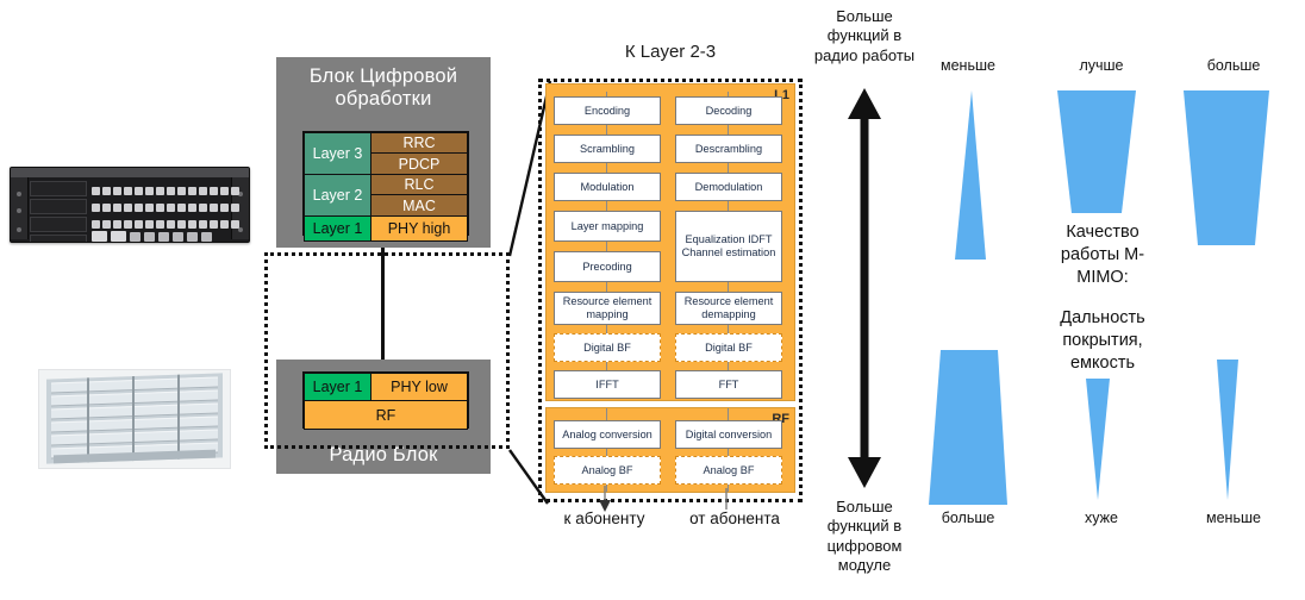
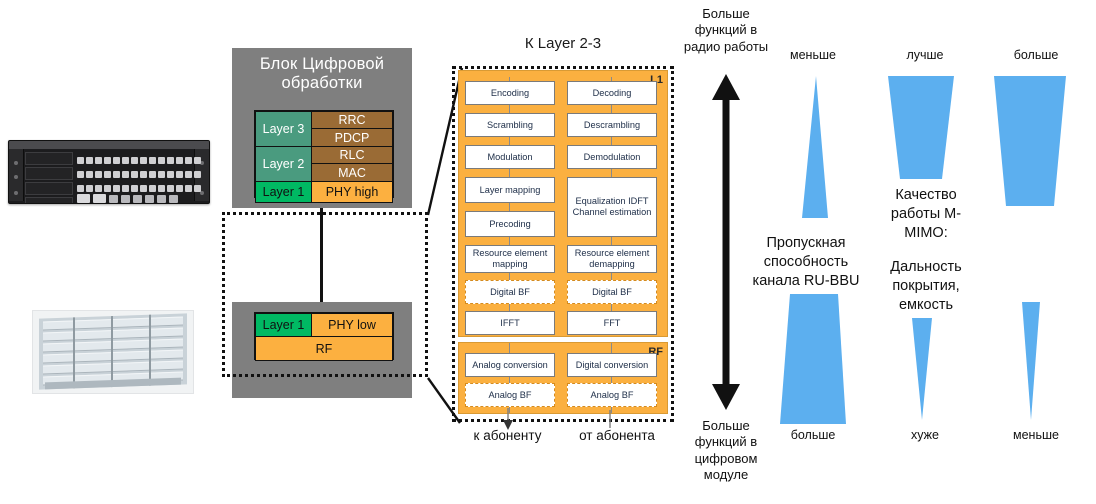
  Блок Цифровой обработки
  Layer 3
  RRC
  PDCP
  Layer 2
  RLC
  MAC
  Layer 1
  PHY high
  Layer 1
  PHY low
  RF
- Радио Блок
  К Layer 2-3
  L1
  Encoding
  Scrambling
  Modulation
  Layer mapping
  Precoding
  Resource element mapping
  Digital BF
  IFFT
  Decoding
  Descrambling
  Demodulation
  Equalization IDFT Channel estimation
  Resource element demapping
  Digital BF
  FFT
  RF
  Analog conversion
  Analog BF
  Digital conversion
  Analog BF
  к абоненту
  от абонента
  Больше функций в радио работы
  Больше функций в цифровом модуле
  меньше
+ Пропускная способность канала RU-BBU
  больше
  лучше
  Качество работы M-MIMO:
  Дальность покрытия, емкость
  хуже
  больше
  меньше
